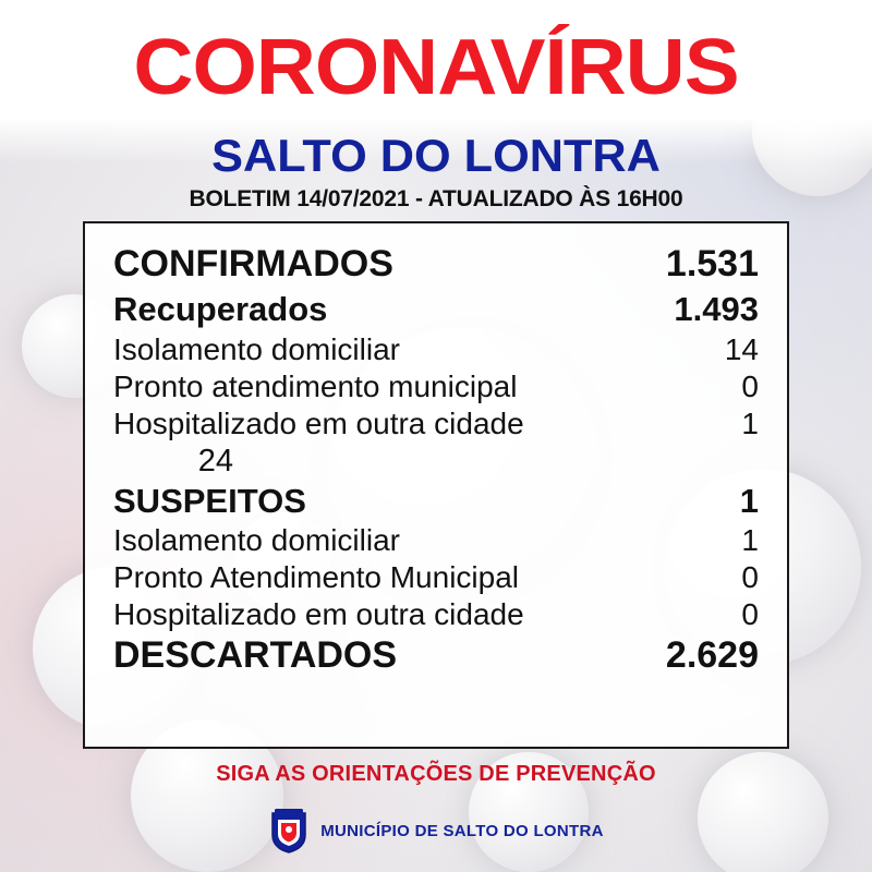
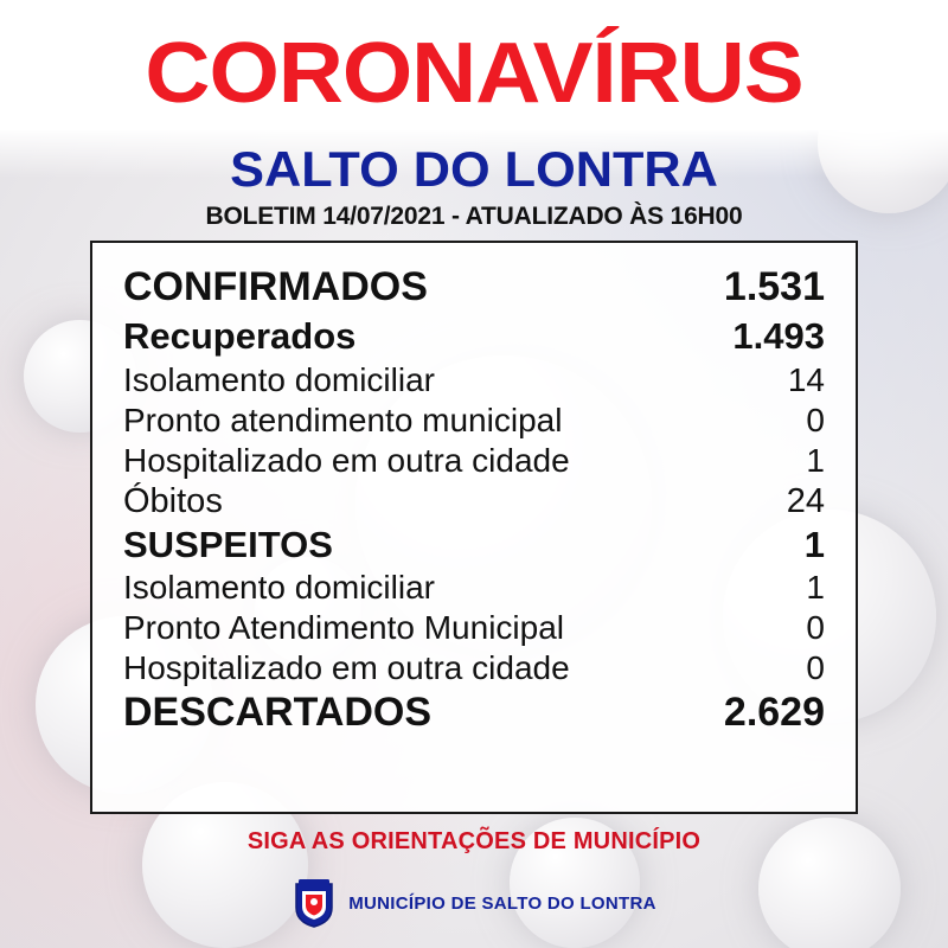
  CORONAVÍRUS
  SALTO DO LONTRA
  BOLETIM 14/07/2021 - ATUALIZADO ÀS 16H00
  CONFIRMADOS
  1.531
  Recuperados
  1.493
  Isolamento domiciliar
  14
  Pronto atendimento municipal
  0
  Hospitalizado em outra cidade
  1
+ Óbitos
  24
  SUSPEITOS
  1
  Isolamento domiciliar
  1
  Pronto Atendimento Municipal
  0
  Hospitalizado em outra cidade
  0
  DESCARTADOS
  2.629
- SIGA AS ORIENTAÇÕES DE PREVENÇÃO
+ SIGA AS ORIENTAÇÕES DE MUNICÍPIO
  MUNICÍPIO DE SALTO DO LONTRA
